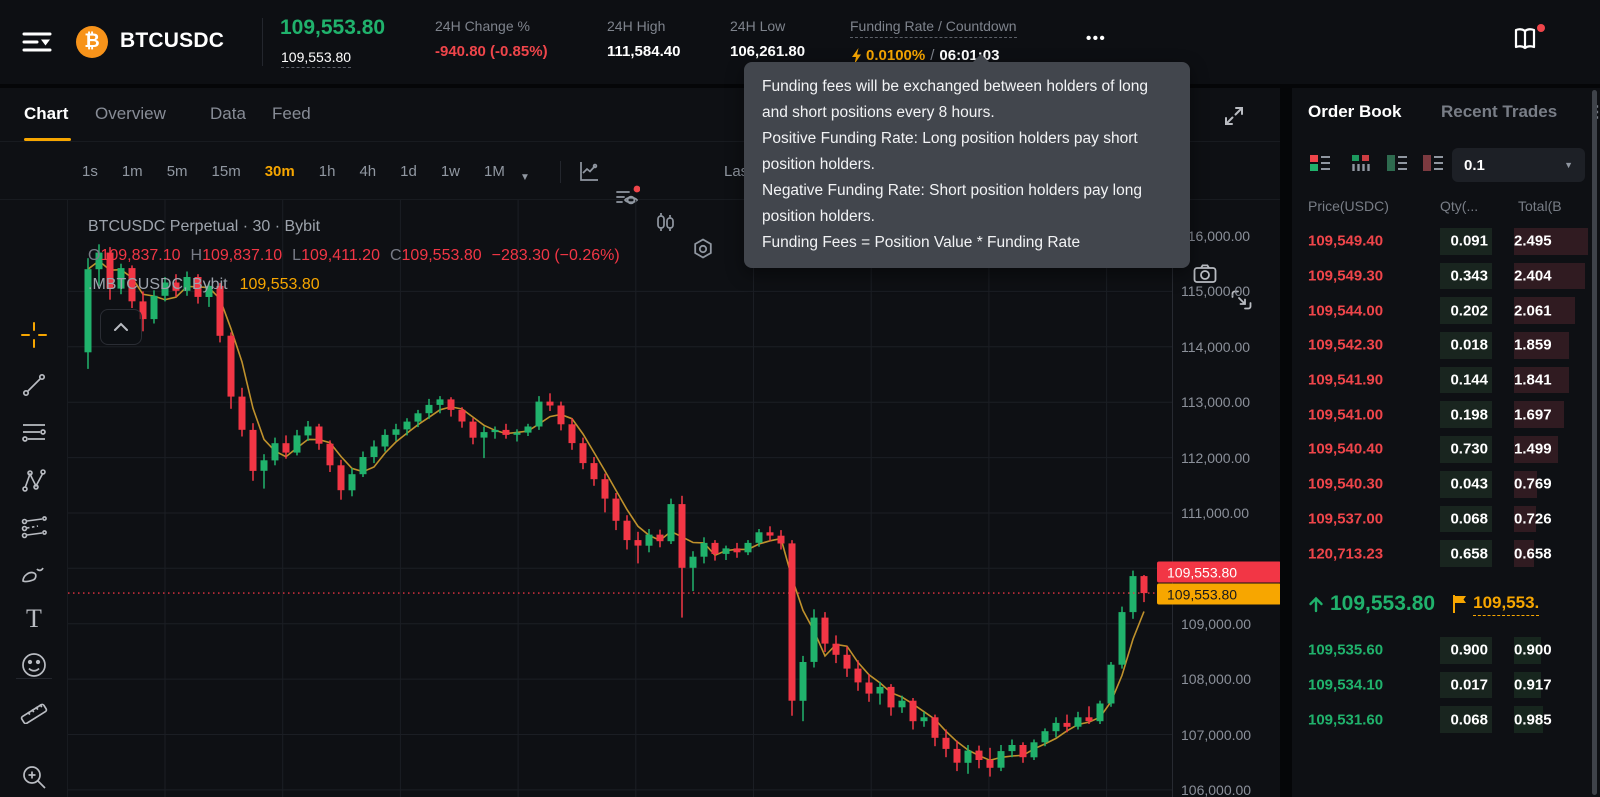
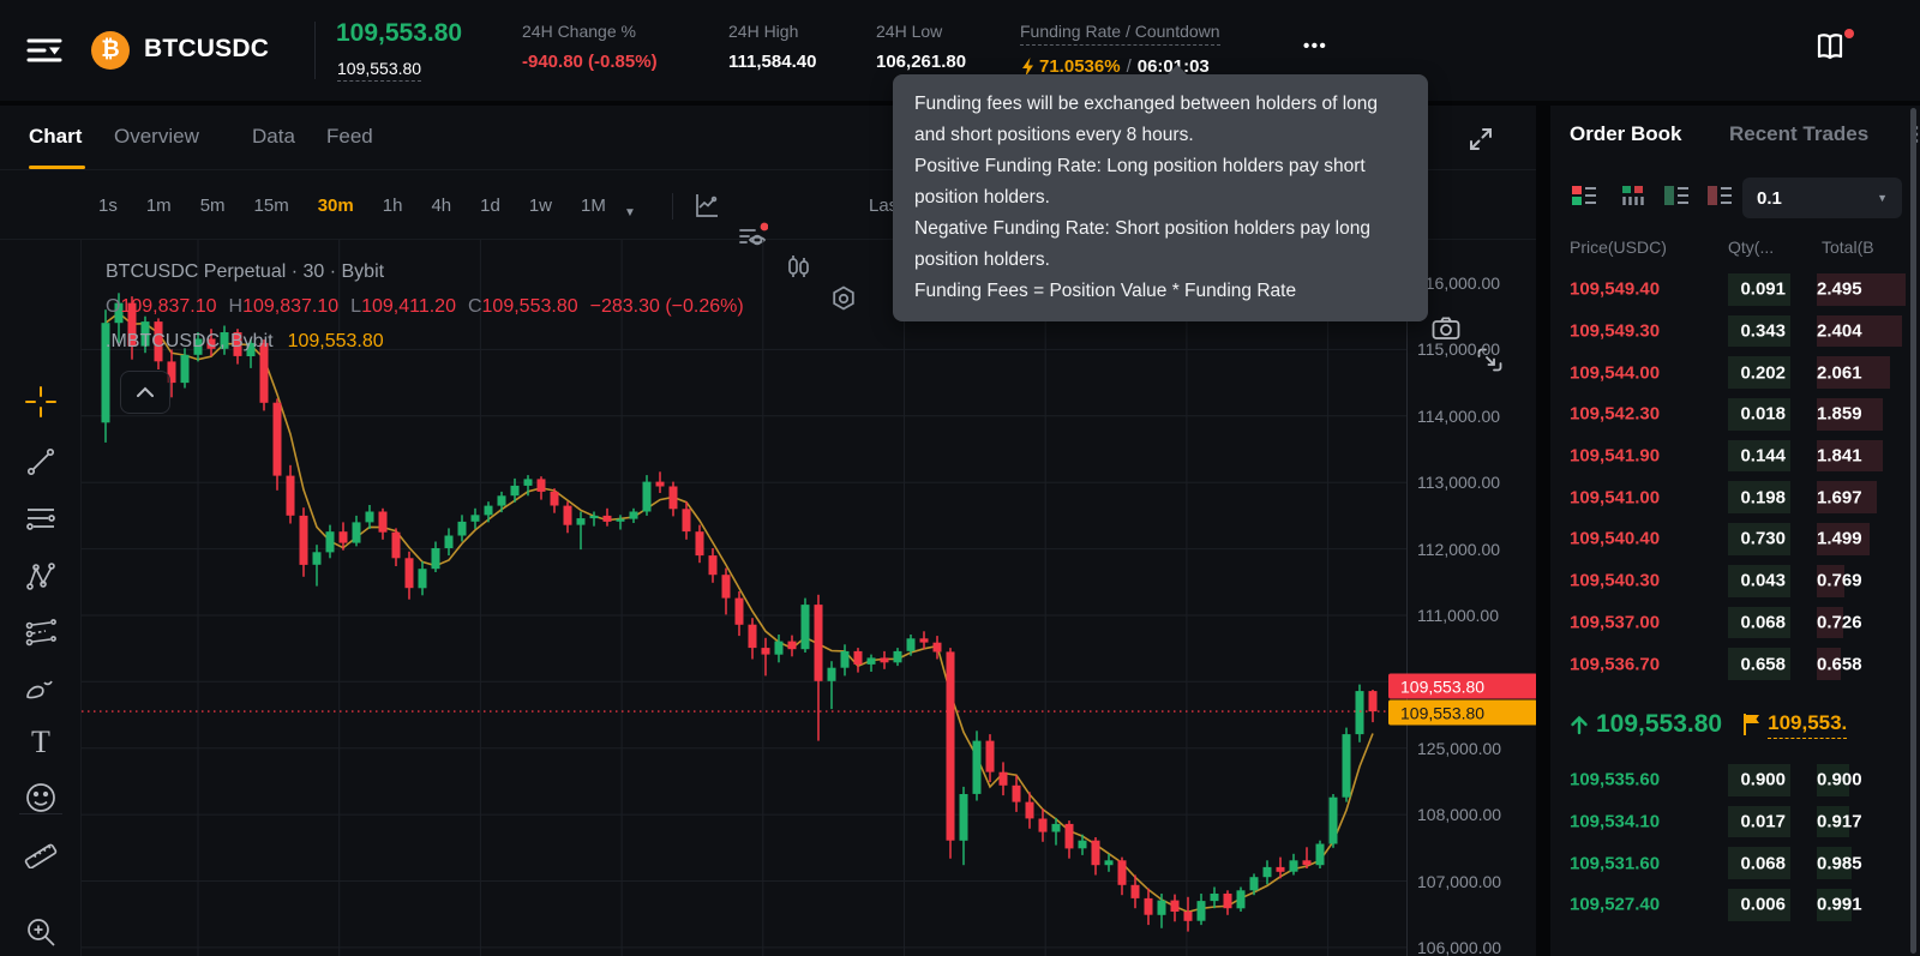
  ₿
  BTCUSDC
  109,553.80
  109,553.80
  24H Change %
  -940.80 (-0.85%)
  24H High
  111,584.40
  24H Low
  106,261.80
  Funding Rate / Countdown
- 0.0100%
+ 71.0536%
  /
  •••
  Chart
  Overview
  Data
  Feed
  1s
  1m
  5m
  15m
  30m
  1h
  4h
  1d
  1w
  1M
  ▼
  T
  BTCUSDC Perpetual · 30 · Bybit
  O109,837.10 H109,837.10 L109,411.20 C109,553.80 −283.30 (−0.26%)
  .MBTCUSDC, Bybit 109,553.80
  16,000.00
  115,000.00
  114,000.00
  113,000.00
  112,000.00
  111,000.00
- 109,000.00
+ 125,000.00
  108,000.00
  107,000.00
  106,000.00
  109,553.80
  109,553.80
  Order Book
  Recent Trades
  ⋮
  0.1
  ▼
  Price(USDC)
  Qty(...
  Total(B
  109,549.40
  0.091
  2.495
  109,549.30
  0.343
  2.404
  109,544.00
  0.202
  2.061
  109,542.30
  0.018
  1.859
  109,541.90
  0.144
  1.841
  109,541.00
  0.198
  1.697
  109,540.40
  0.730
  1.499
  109,540.30
  0.043
  0.769
  109,537.00
  0.068
  0.726
- 120,713.23
+ 109,536.70
  0.658
  0.658
  109,553.80
  109,553.
  109,535.60
  0.900
  0.900
  109,534.10
  0.017
  0.917
  109,531.60
  0.068
  0.985
+ 109,527.40
+ 0.006
+ 0.991
  Funding fees will be exchanged between holders of long and short positions every 8 hours.
  Positive Funding Rate: Long position holders pay short position holders.
  Negative Funding Rate: Short position holders pay long position holders.
  Funding Fees = Position Value * Funding Rate
